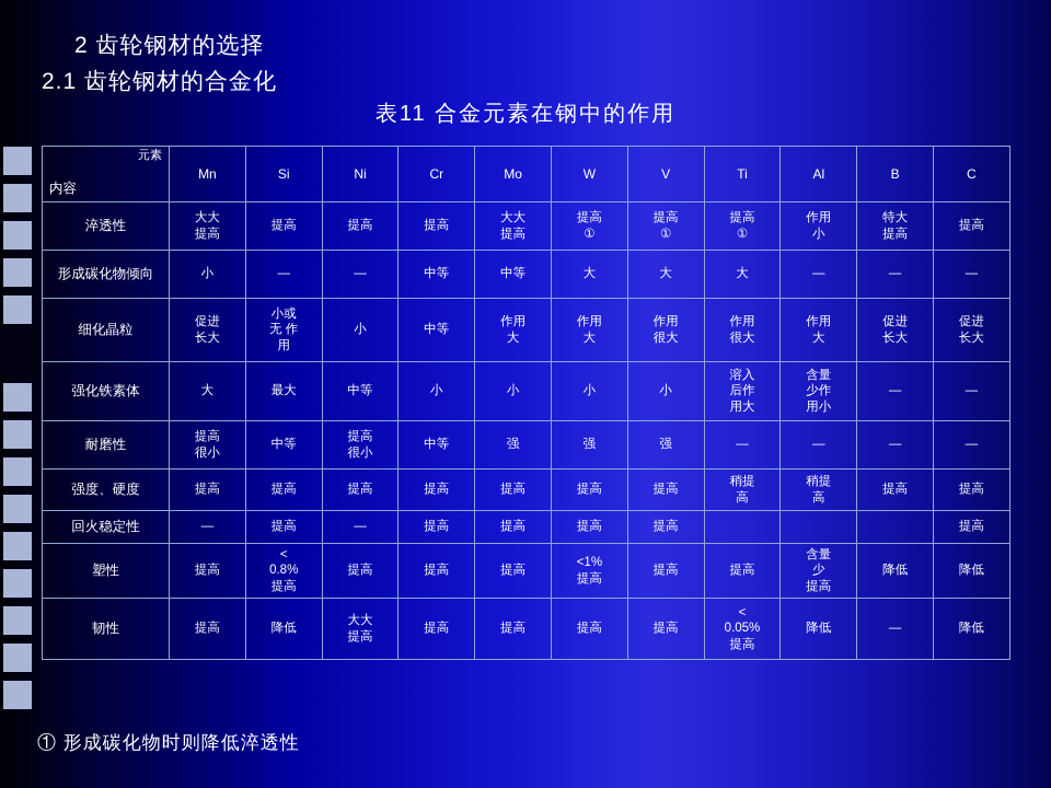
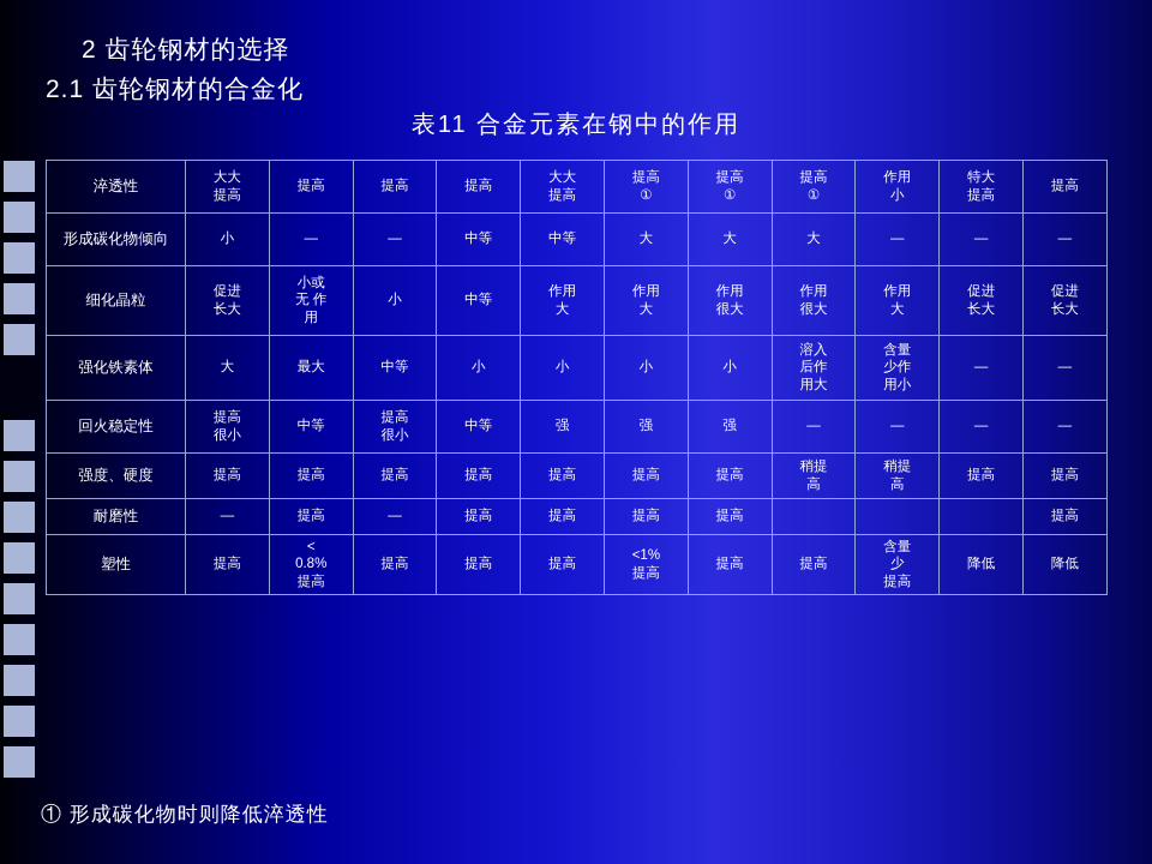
  2 齿轮钢材的选择
  2.1 齿轮钢材的合金化
  表11 合金元素在钢中的作用
- 元素内容	Mn	Si	Ni	Cr	Mo	W	V	Ti	Al	B	C
  淬透性	大大提高	提高	提高	提高	大大提高	提高①	提高①	提高①	作用小	特大提高	提高
  形成碳化物倾向	小	—	—	中等	中等	大	大	大	—	—	—
  细化晶粒	促进长大	小或无 作用	小	中等	作用大	作用大	作用很大	作用很大	作用大	促进长大	促进长大
  强化铁素体	大	最大	中等	小	小	小	小	溶入后作用大	含量少作用小	—	—
- 耐磨性	提高很小	中等	提高很小	中等	强	强	强	—	—	—	—
+ 回火稳定性	提高很小	中等	提高很小	中等	强	强	强	—	—	—	—
  强度、硬度	提高	提高	提高	提高	提高	提高	提高	稍提高	稍提高	提高	提高
- 回火稳定性	—	提高	—	提高	提高	提高	提高				提高
+ 耐磨性	—	提高	—	提高	提高	提高	提高				提高
  塑性	提高	<0.8%提高	提高	提高	提高	<1%提高	提高	提高	含量少提高	降低	降低
- 韧性	提高	降低	大大提高	提高	提高	提高	提高	<0.05%提高	降低	—	降低
  ① 形成碳化物时则降低淬透性
